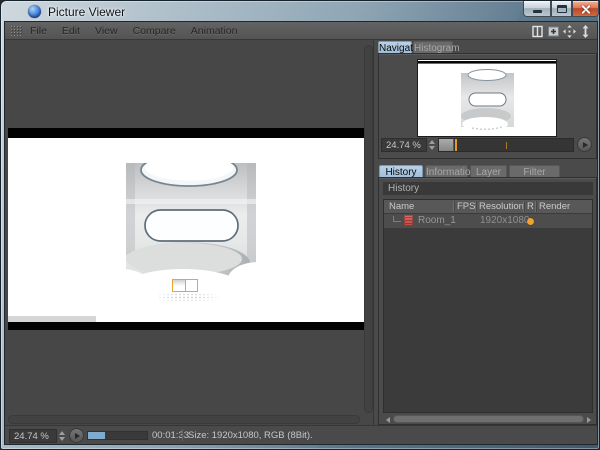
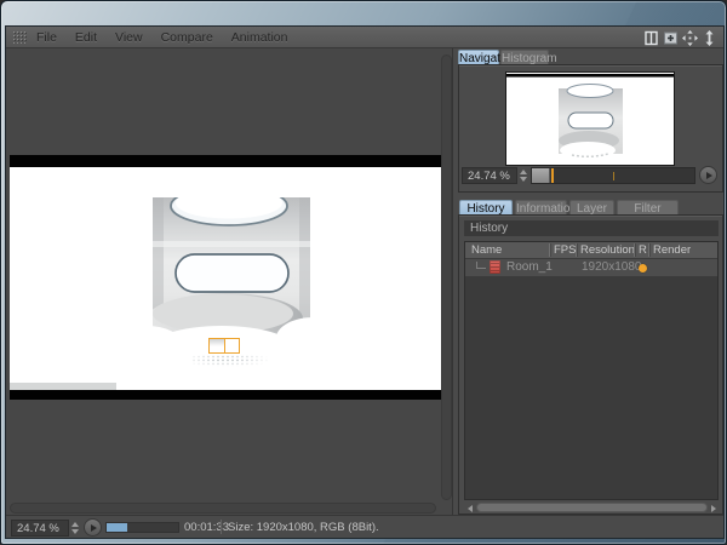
- Picture Viewer
  File
  Edit
  View
  Compare
  Animation
  Navigat
  Histogram
  24.74 %
  History
  Informatio
  Layer
  Filter
  History
  Name
  FPS
  Resolution
  R
  Room_1
  1920x108
  24.74 %
  00:01:3
  Size: 1920x1080, RGB (8Bit).
